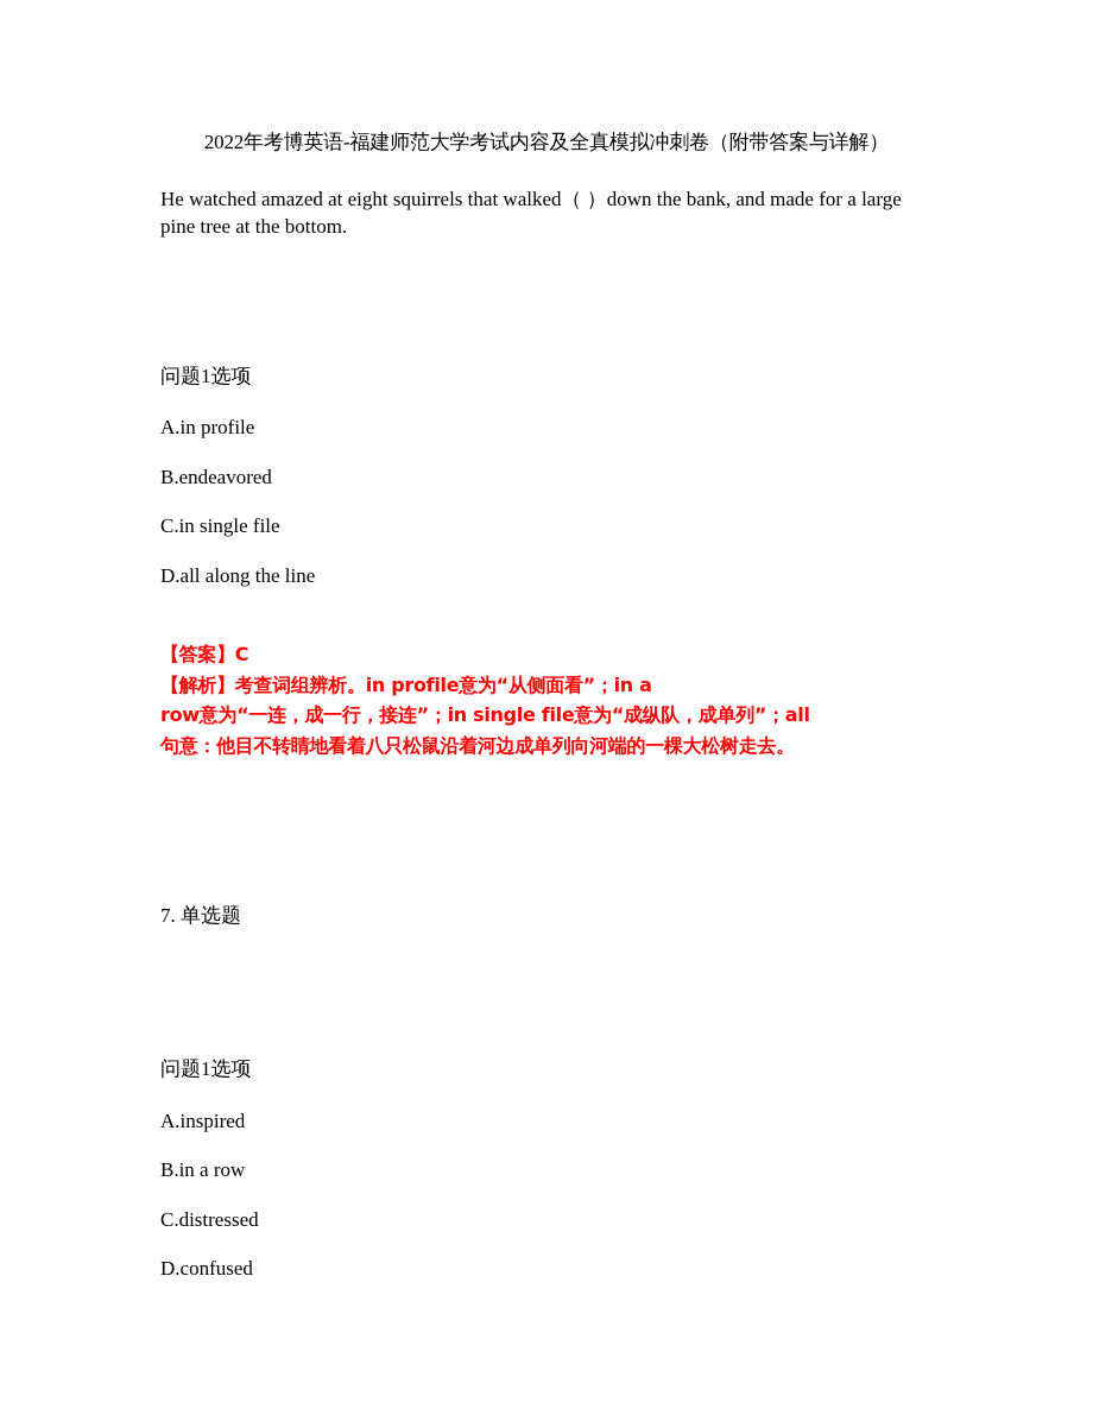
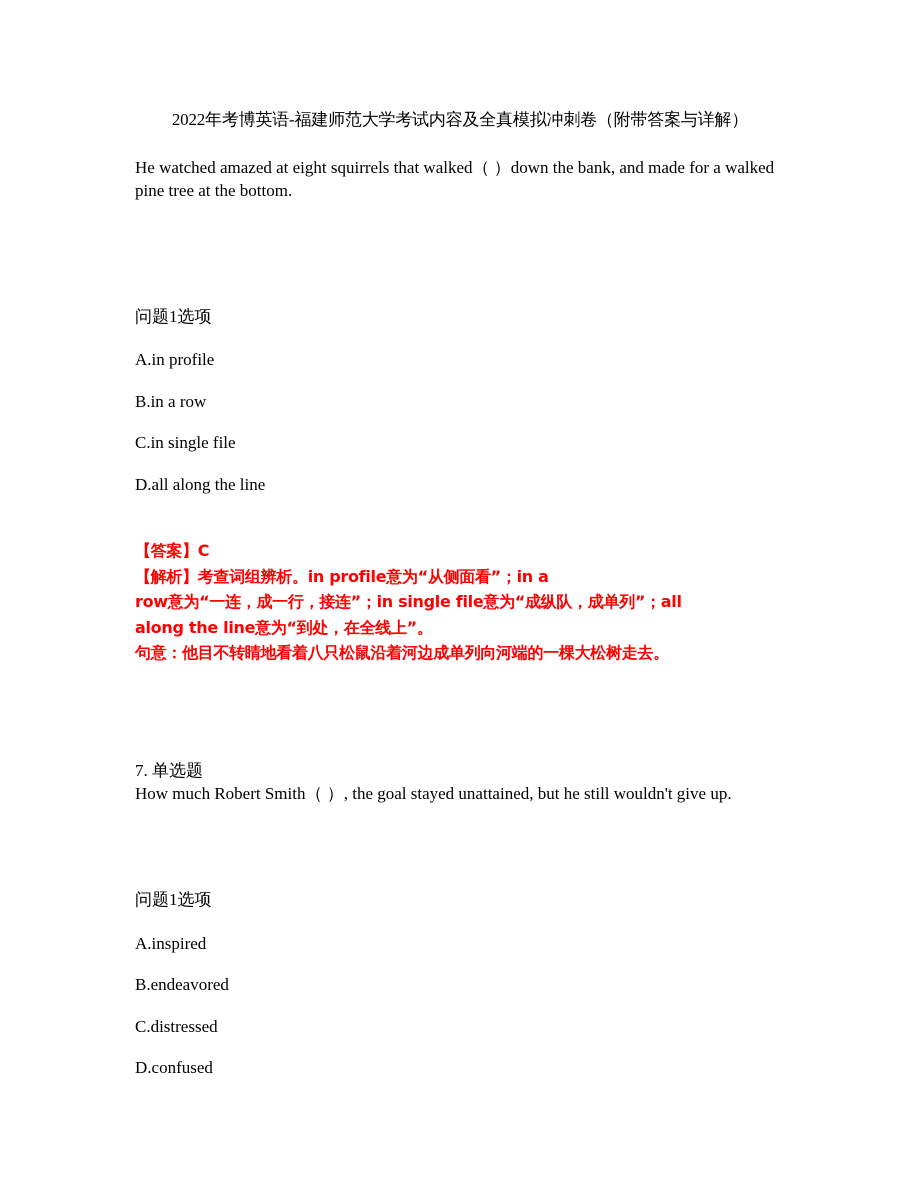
  2022年考博英语-福建师范大学考试内容及全真模拟冲刺卷（附带答案与详解）
- He watched amazed at eight squirrels that walked（ ）down the bank, and made for a large pine tree at the bottom.
+ He watched amazed at eight squirrels that walked（ ）down the bank, and made for a walked pine tree at the bottom.
  问题1选项
  A.in profile
- B.endeavored
+ B.in a row
  C.in single file
  D.all along the line
  【答案】C
  【解析】考查词组辨析。in profile意为“从侧面看”；in a
  row意为“一连，成一行，接连”；in single file意为“成纵队，成单列”；all
+ along the line意为“到处，在全线上”。
  句意：他目不转睛地看着八只松鼠沿着河边成单列向河端的一棵大松树走去。
  7. 单选题
+ How much Robert Smith（ ）, the goal stayed unattained, but he still wouldn't give up.
  问题1选项
  A.inspired
- B.in a row
+ B.endeavored
  C.distressed
  D.confused
